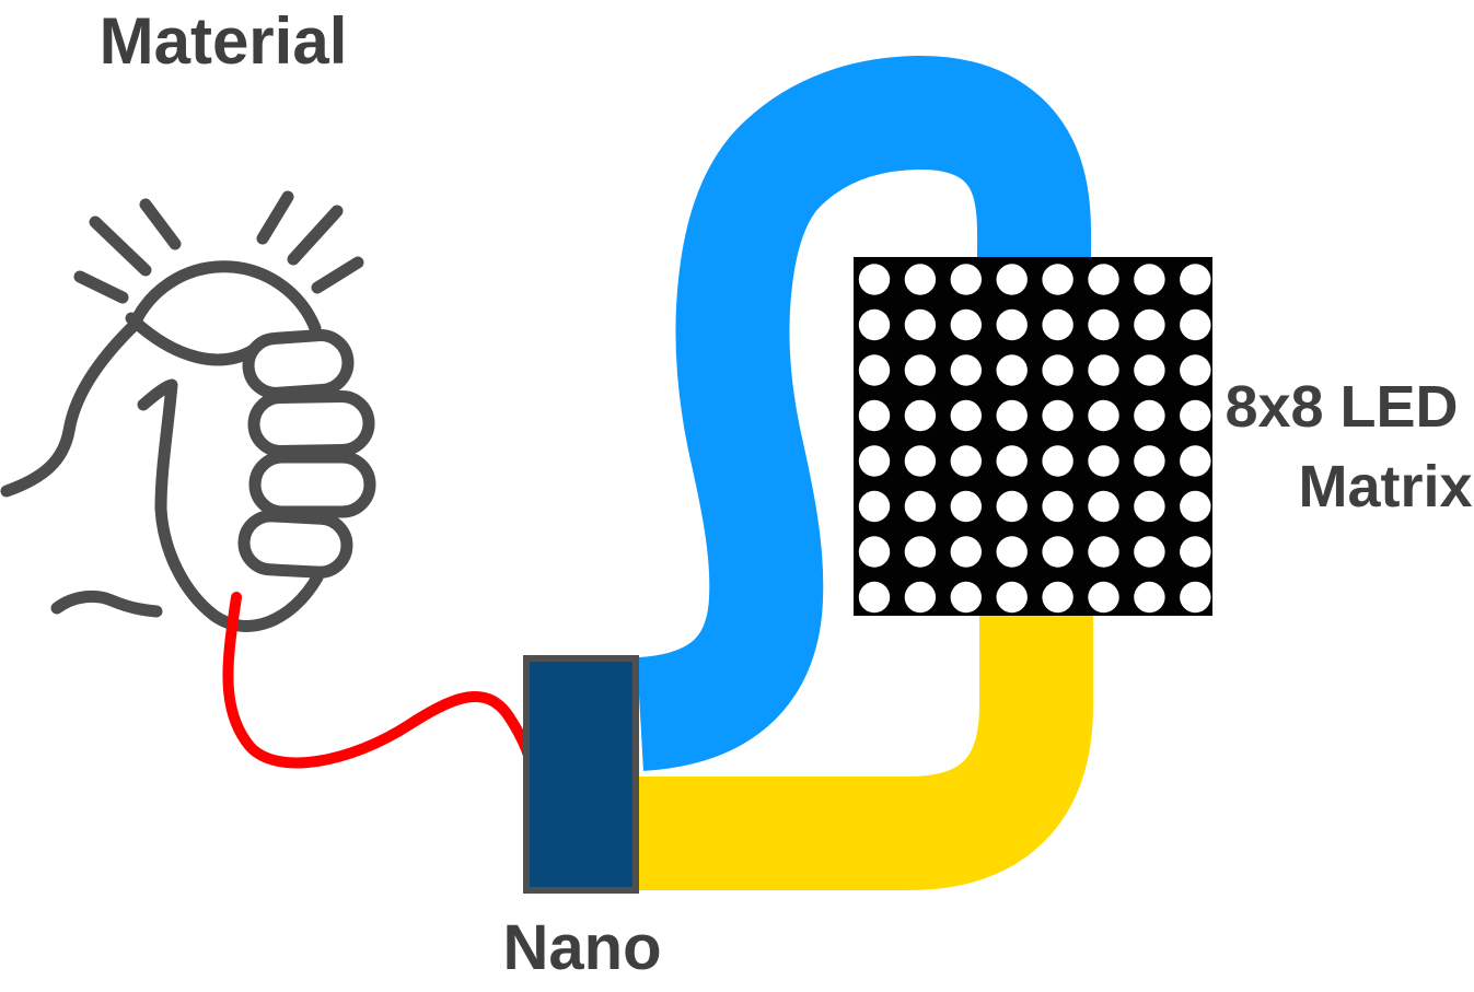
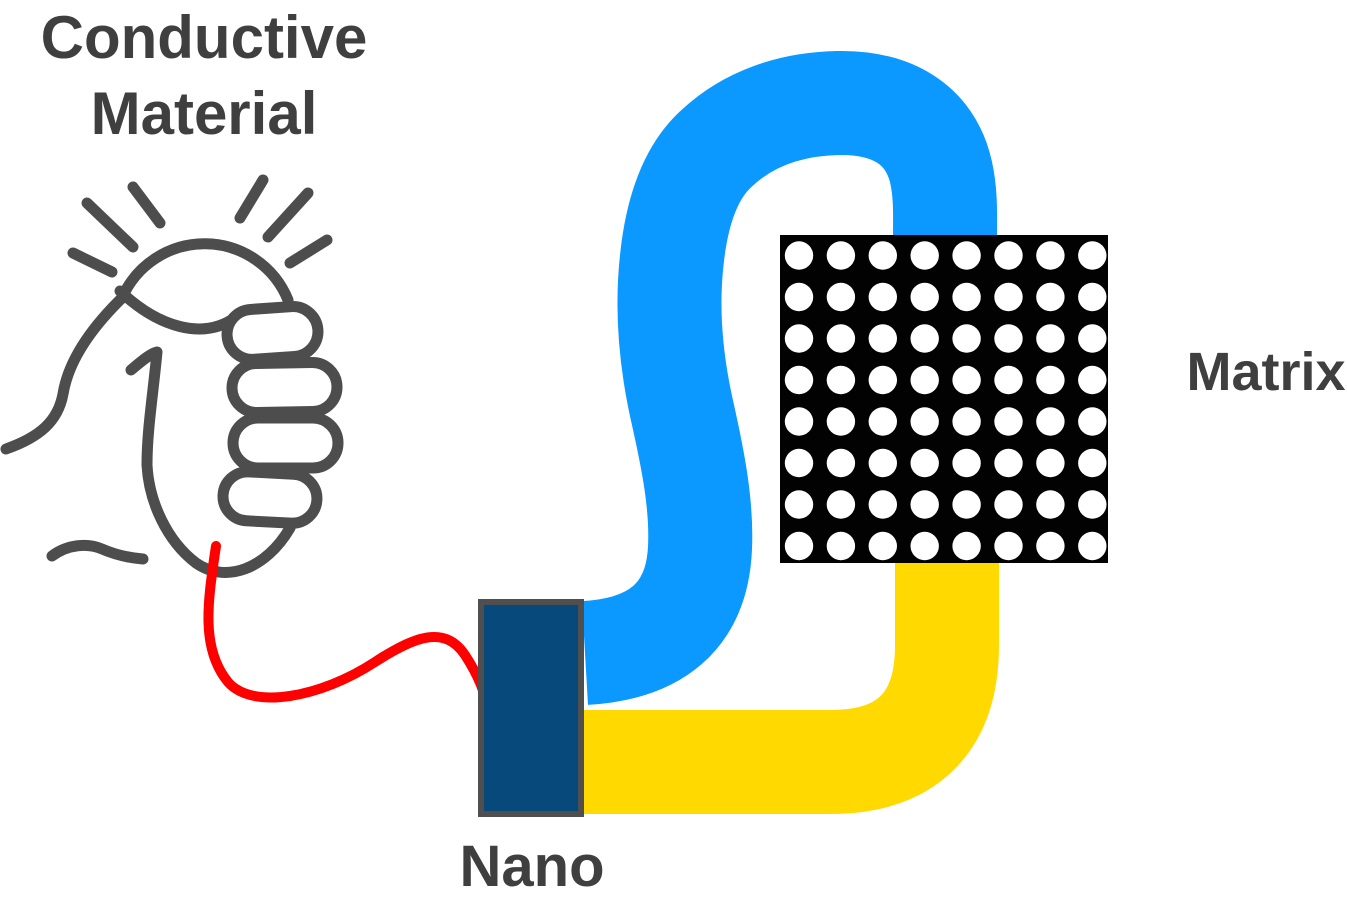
+ Conductive
  Material
- 8x8 LED
  Matrix
  Nano
